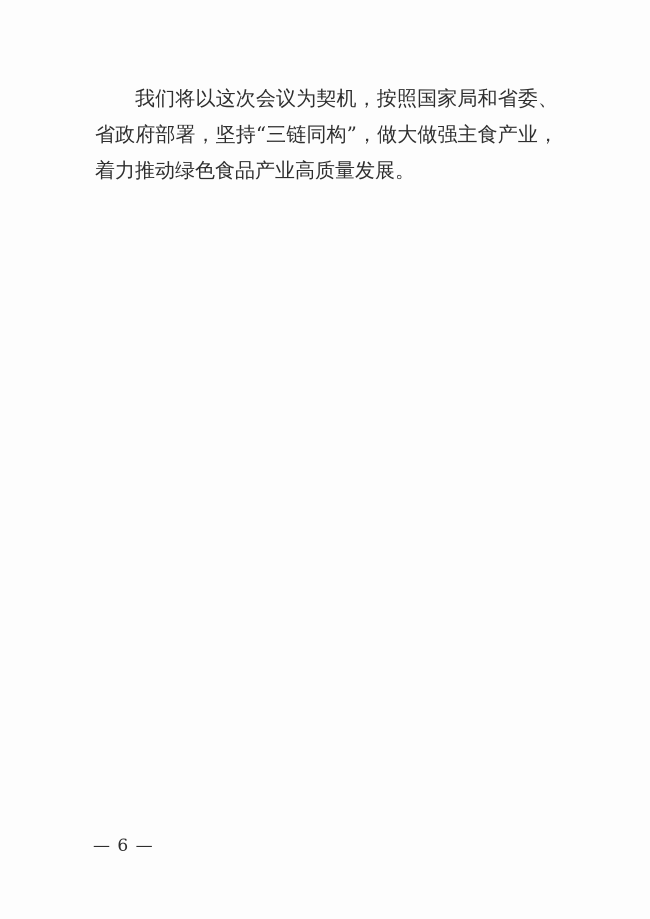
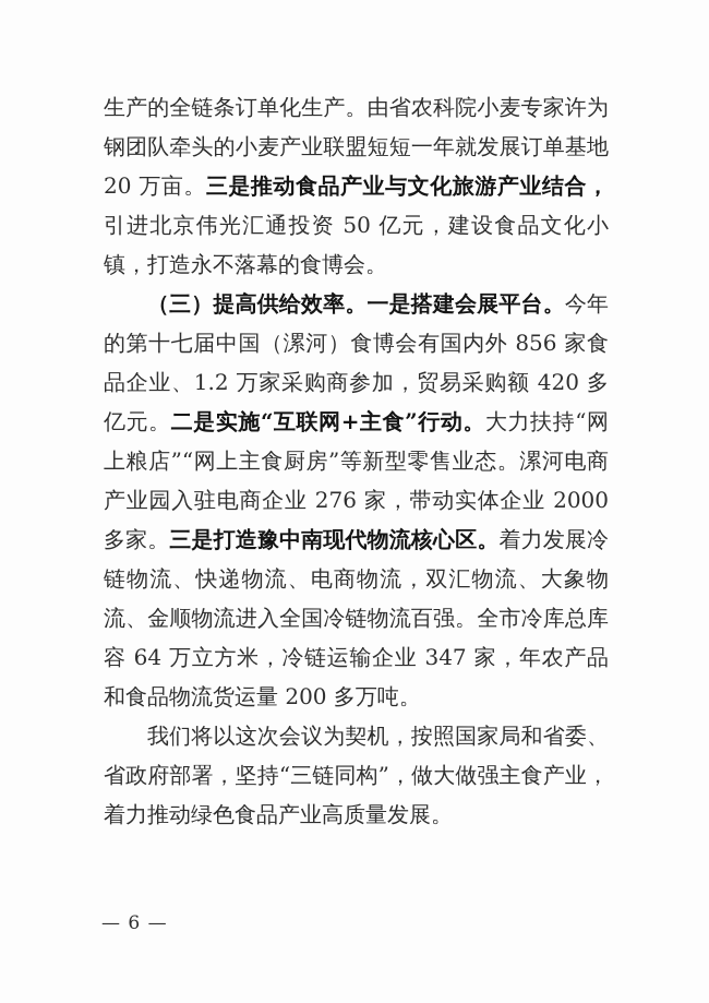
+ 生产的全链条订单化生产。由省农科院小麦专家许为钢团队牵头的小麦产业联盟短短一年就发展订单基地 20 万亩。三是推动食品产业与文化旅游产业结合，引进北京伟光汇通投资 50 亿元，建设食品文化小镇，打造永不落幕的食博会。
+ （三）提高供给效率。一是搭建会展平台。今年的第十七届中国（漯河）食博会有国内外 856 家食品企业、1.2 万家采购商参加，贸易采购额 420 多亿元。二是实施“互联网+主食”行动。大力扶持“网上粮店”“网上主食厨房”等新型零售业态。漯河电商产业园入驻电商企业 276 家，带动实体企业 2000 多家。三是打造豫中南现代物流核心区。着力发展冷链物流、快递物流、电商物流，双汇物流、大象物流、金顺物流进入全国冷链物流百强。全市冷库总库容 64 万立方米，冷链运输企业 347 家，年农产品和食品物流货运量 200 多万吨。
  我们将以这次会议为契机，按照国家局和省委、省政府部署，坚持“三链同构”，做大做强主食产业，着力推动绿色食品产业高质量发展。
  — 6 —
